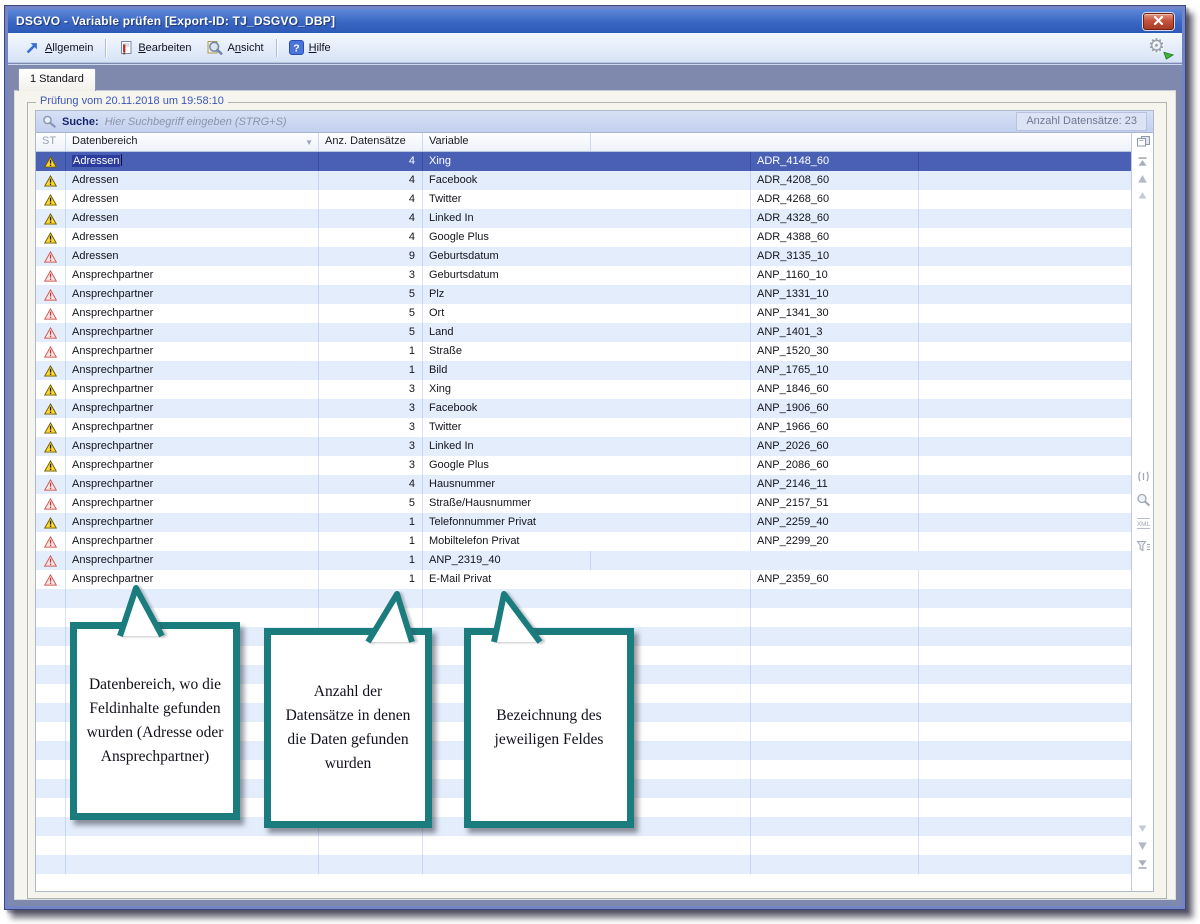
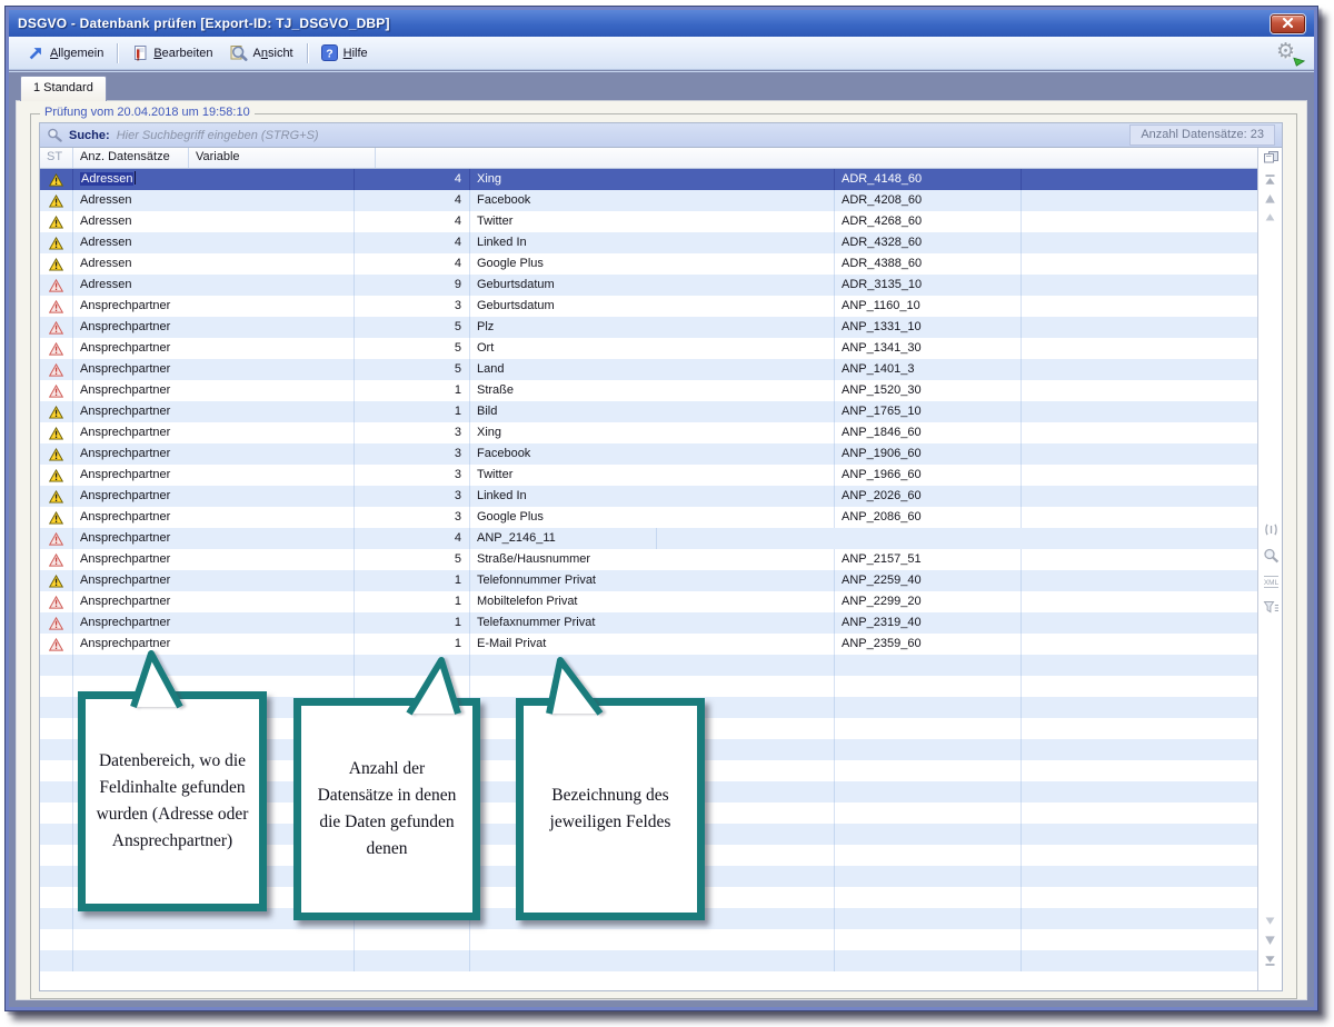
- DSGVO - Variable prüfen [Export-ID: TJ_DSGVO_DBP]
+ DSGVO - Datenbank prüfen [Export-ID: TJ_DSGVO_DBP]
  Allgemein
  Bearbeiten
  Ansicht
  ?
  Hilfe
  ⚙
  1 Standard
- Prüfung vom 20.11.2018 um 19:58:10
+ Prüfung vom 20.04.2018 um 19:58:10
  Suche:
  Hier Suchbegriff eingeben (STRG+S)
  Anzahl Datensätze: 23
  ST
- Datenbereich
- ▼
  Anz. Datensätze
  Variable
  Adressen
  4
  Xing
  ADR_4148_60
  Adressen
  4
  Facebook
  ADR_4208_60
  Adressen
  4
  Twitter
  ADR_4268_60
  Adressen
  4
  Linked In
  ADR_4328_60
  Adressen
  4
  Google Plus
  ADR_4388_60
  Adressen
  9
  Geburtsdatum
  ADR_3135_10
  Ansprechpartner
  3
  Geburtsdatum
  ANP_1160_10
  Ansprechpartner
  5
  Plz
  ANP_1331_10
  Ansprechpartner
  5
  Ort
  ANP_1341_30
  Ansprechpartner
  5
  Land
  ANP_1401_3
  Ansprechpartner
  1
  Straße
  ANP_1520_30
  Ansprechpartner
  1
  Bild
  ANP_1765_10
  Ansprechpartner
  3
  Xing
  ANP_1846_60
  Ansprechpartner
  3
  Facebook
  ANP_1906_60
  Ansprechpartner
  3
  Twitter
  ANP_1966_60
  Ansprechpartner
  3
  Linked In
  ANP_2026_60
  Ansprechpartner
  3
  Google Plus
  ANP_2086_60
  Ansprechpartner
  4
- Hausnummer
  ANP_2146_11
  Ansprechpartner
  5
  Straße/Hausnummer
  ANP_2157_51
  Ansprechpartner
  1
  Telefonnummer Privat
  ANP_2259_40
  Ansprechpartner
  1
  Mobiltelefon Privat
  ANP_2299_20
  Ansprechpartner
  1
+ Telefaxnummer Privat
  ANP_2319_40
  Ansprechpartner
  1
  E-Mail Privat
  ANP_2359_60
  Datenbereich, wo die Feldinhalte gefunden wurden (Adresse oder Ansprechpartner)
- Anzahl der Datensätze in denen die Daten gefunden wurden
+ Anzahl der Datensätze in denen die Daten gefunden denen
  Bezeichnung des jeweiligen Feldes
